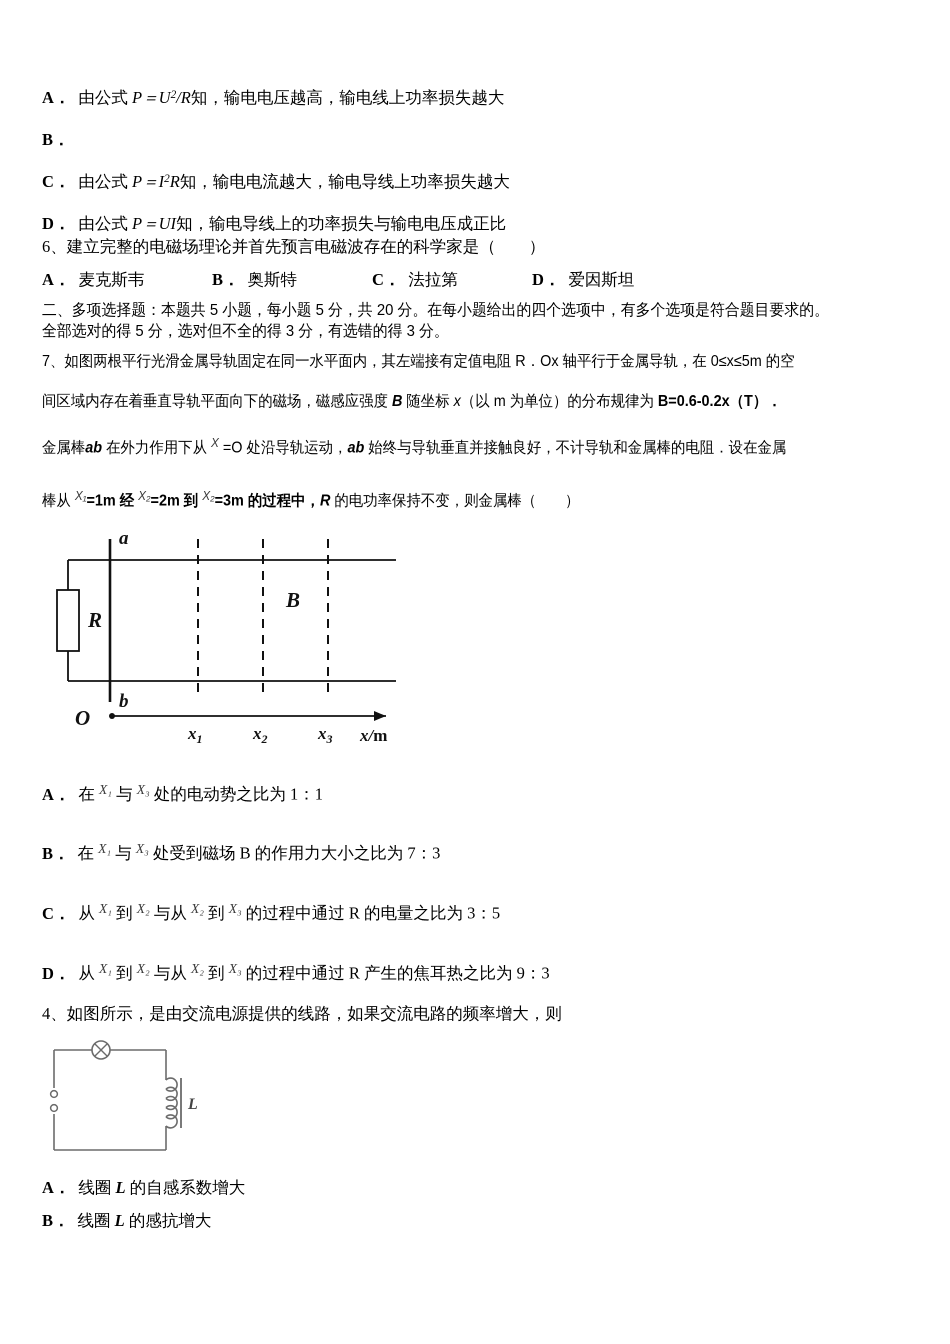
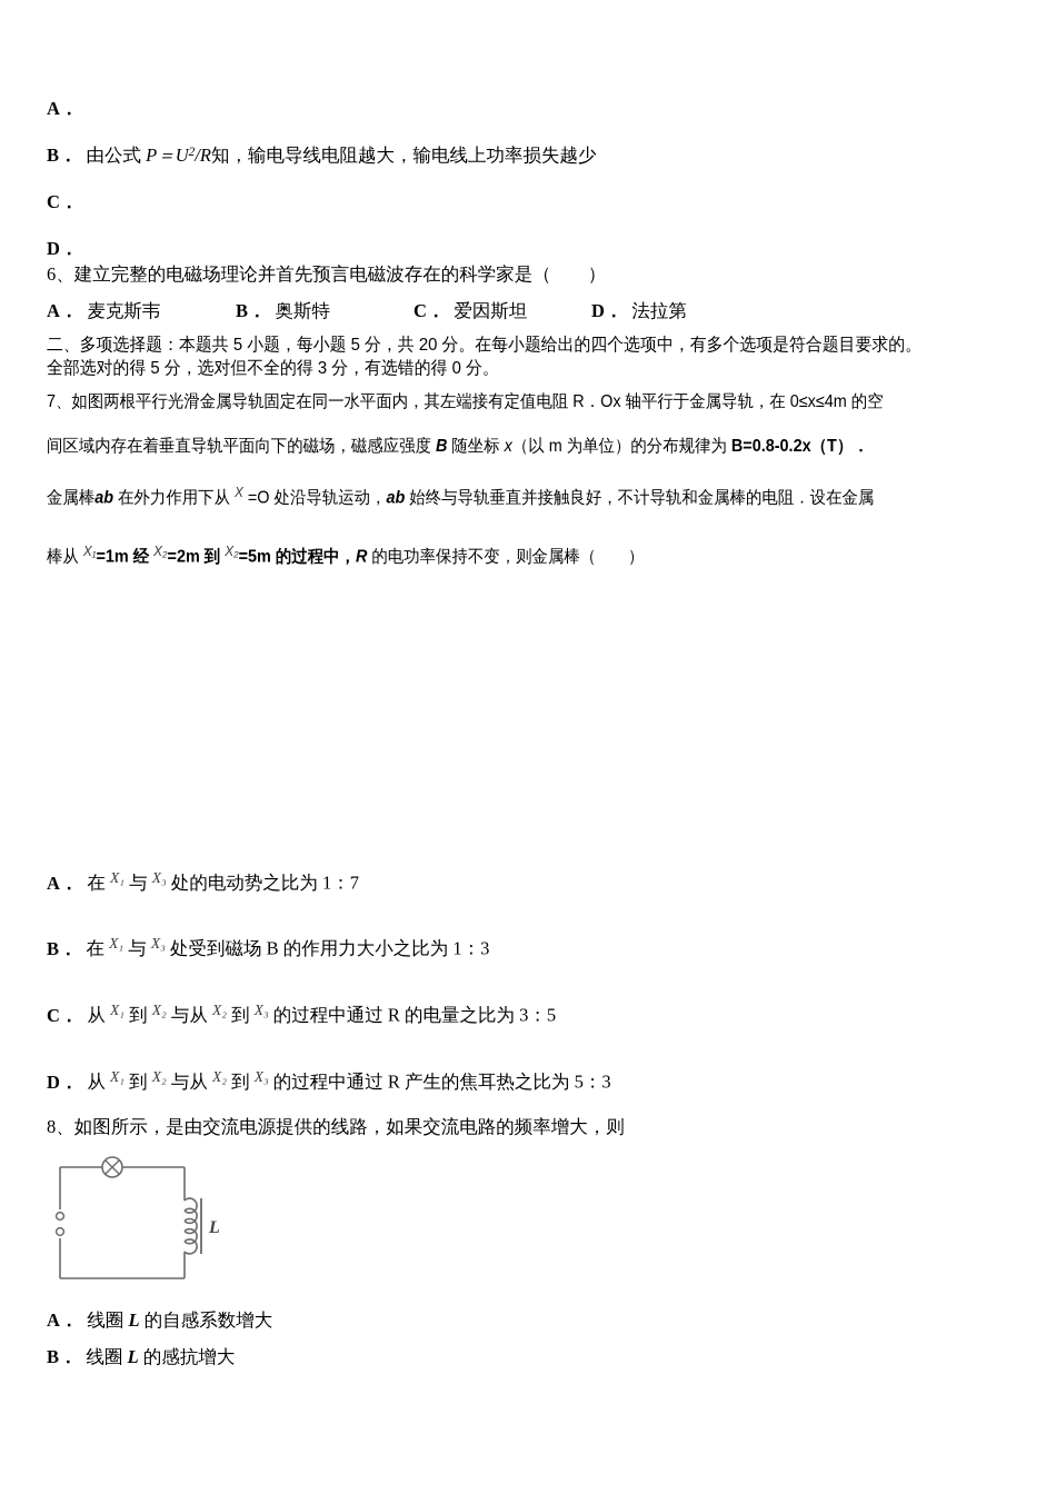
  A．
- 由公式 P＝U2/R知，输电电压越高，输电线上功率损失越大
  B．
+ 由公式 P＝U2/R知，输电导线电阻越大，输电线上功率损失越少
  C．
- 由公式 P＝I2R知，输电电流越大，输电导线上功率损失越大
  D．
- 由公式 P＝UI知，输电导线上的功率损失与输电电压成正比
  6、建立完整的电磁场理论并首先预言电磁波存在的科学家是（ ）
  A．
  麦克斯韦
  B．
  奥斯特
  C．
- 法拉第
+ 爱因斯坦
  D．
- 爱因斯坦
+ 法拉第
  二、多项选择题：本题共 5 小题，每小题 5 分，共 20 分。在每小题给出的四个选项中，有多个选项是符合题目要求的。
- 全部选对的得 5 分，选对但不全的得 3 分，有选错的得 3 分。
+ 全部选对的得 5 分，选对但不全的得 3 分，有选错的得 0 分。
- 7、如图两根平行光滑金属导轨固定在同一水平面内，其左端接有定值电阻 R．Ox 轴平行于金属导轨，在 0≤x≤5m 的空
+ 7、如图两根平行光滑金属导轨固定在同一水平面内，其左端接有定值电阻 R．Ox 轴平行于金属导轨，在 0≤x≤4m 的空
- 间区域内存在着垂直导轨平面向下的磁场，磁感应强度 B 随坐标 x（以 m 为单位）的分布规律为 B=0.6-0.2x（T）．
+ 间区域内存在着垂直导轨平面向下的磁场，磁感应强度 B 随坐标 x（以 m 为单位）的分布规律为 B=0.8-0.2x（T）．
  金属棒ab 在外力作用下从 X =O 处沿导轨运动，ab 始终与导轨垂直并接触良好，不计导轨和金属棒的电阻．设在金属
- 棒从 X₁=1m 经 X₂=2m 到 X₂=3m 的过程中，R 的电功率保持不变，则金属棒（ ）
+ 棒从 X₁=1m 经 X₂=2m 到 X₂=5m 的过程中，R 的电功率保持不变，则金属棒（ ）
- a
- b
- R
- B
- O
- x1
- x2
- x3
- x/m
- A． 在 X₁ 与 X₃ 处的电动势之比为 1：1
+ A． 在 X₁ 与 X₃ 处的电动势之比为 1：7
- B． 在 X₁ 与 X₃ 处受到磁场 B 的作用力大小之比为 7：3
+ B． 在 X₁ 与 X₃ 处受到磁场 B 的作用力大小之比为 1：3
  C． 从 X₁ 到 X₂ 与从 X₂ 到 X₃ 的过程中通过 R 的电量之比为 3：5
- D． 从 X₁ 到 X₂ 与从 X₂ 到 X₃ 的过程中通过 R 产生的焦耳热之比为 9：3
+ D． 从 X₁ 到 X₂ 与从 X₂ 到 X₃ 的过程中通过 R 产生的焦耳热之比为 5：3
- 4、如图所示，是由交流电源提供的线路，如果交流电路的频率增大，则
+ 8、如图所示，是由交流电源提供的线路，如果交流电路的频率增大，则
  A． 线圈 L 的自感系数增大
  B． 线圈 L 的感抗增大
  L
